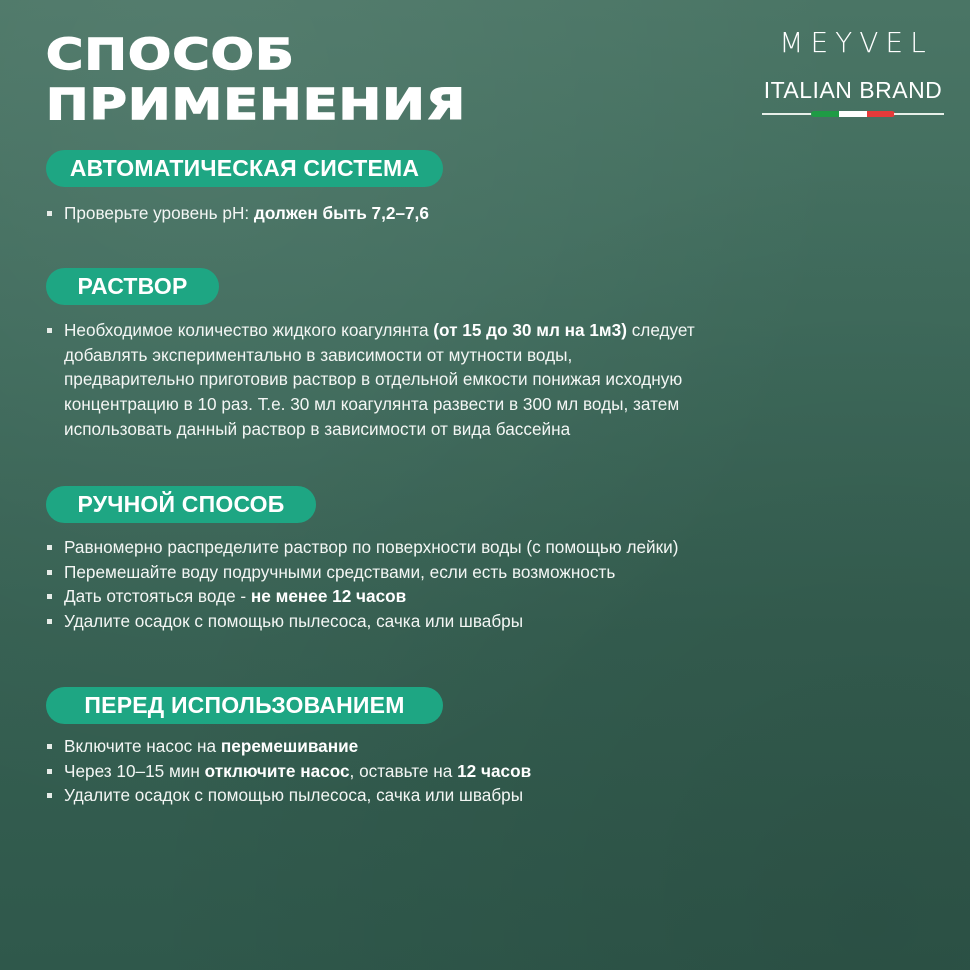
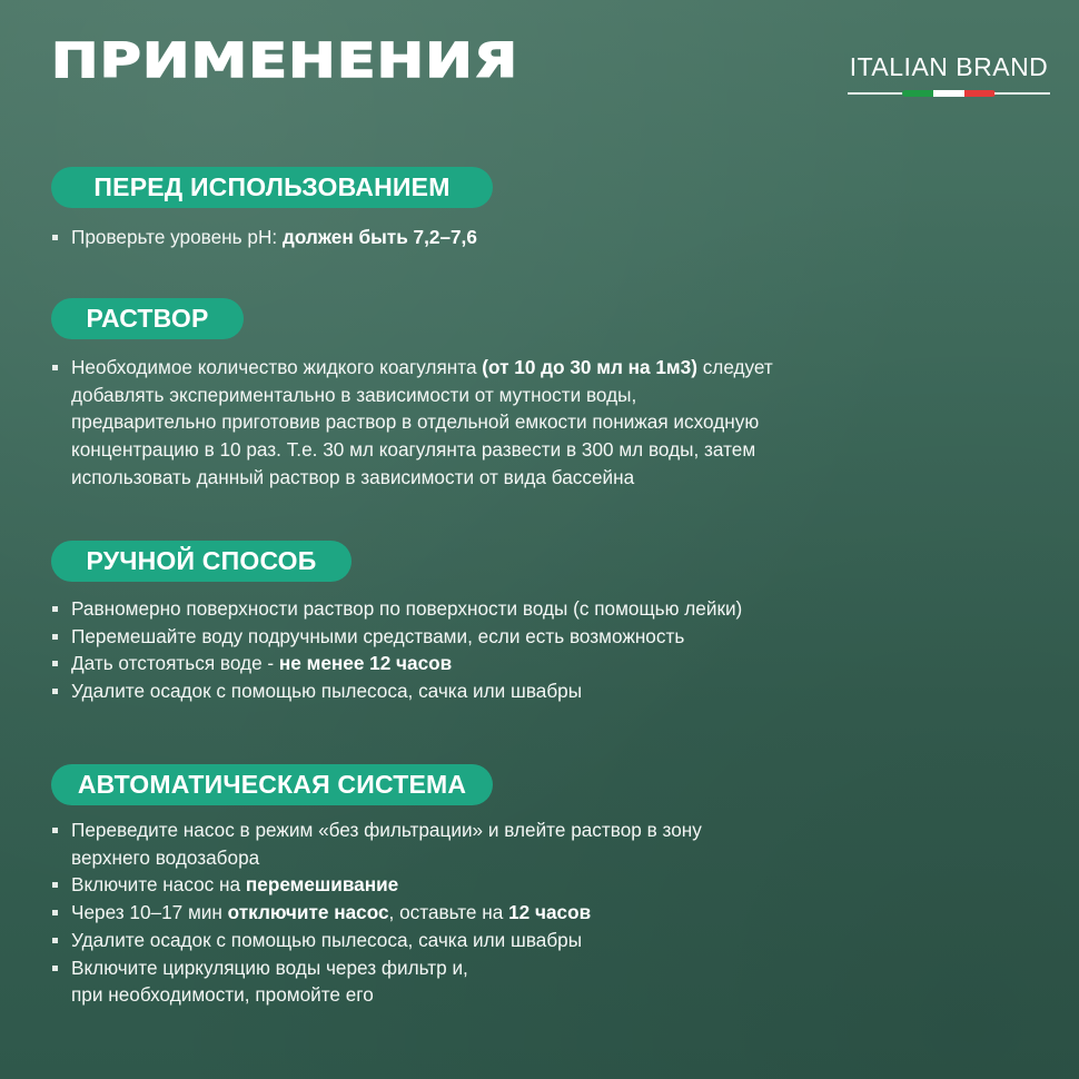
- СПОСОБ
  ПРИМЕНЕНИЯ
- MEYVEL
  ITALIAN BRAND
- АВТОМАТИЧЕСКАЯ СИСТЕМА
+ ПЕРЕД ИСПОЛЬЗОВАНИЕМ
  Проверьте уровень pH: должен быть 7,2–7,6
  РАСТВОР
- Необходимое количество жидкого коагулянта (от 15 до 30 мл на 1м3) следует добавлять экспериментально в зависимости от мутности воды, предварительно приготовив раствор в отдельной емкости понижая исходную концентрацию в 10 раз. Т.е. 30 мл коагулянта развести в 300 мл воды, затем использовать данный раствор в зависимости от вида бассейна
+ Необходимое количество жидкого коагулянта (от 10 до 30 мл на 1м3) следует добавлять экспериментально в зависимости от мутности воды, предварительно приготовив раствор в отдельной емкости понижая исходную концентрацию в 10 раз. Т.е. 30 мл коагулянта развести в 300 мл воды, затем использовать данный раствор в зависимости от вида бассейна
  РУЧНОЙ СПОСОБ
- Равномерно распределите раствор по поверхности воды (с помощью лейки)
+ Равномерно поверхности раствор по поверхности воды (с помощью лейки)
  Перемешайте воду подручными средствами, если есть возможность
  Дать отстояться воде - не менее 12 часов
  Удалите осадок с помощью пылесоса, сачка или швабры
- ПЕРЕД ИСПОЛЬЗОВАНИЕМ
+ АВТОМАТИЧЕСКАЯ СИСТЕМА
+ Переведите насос в режим «без фильтрации» и влейте раствор в зону верхнего водозабора
  Включите насос на перемешивание
- Через 10–15 мин отключите насос, оставьте на 12 часов
+ Через 10–17 мин отключите насос, оставьте на 12 часов
  Удалите осадок с помощью пылесоса, сачка или швабры
+ Включите циркуляцию воды через фильтр и,
+ при необходимости, промойте его
